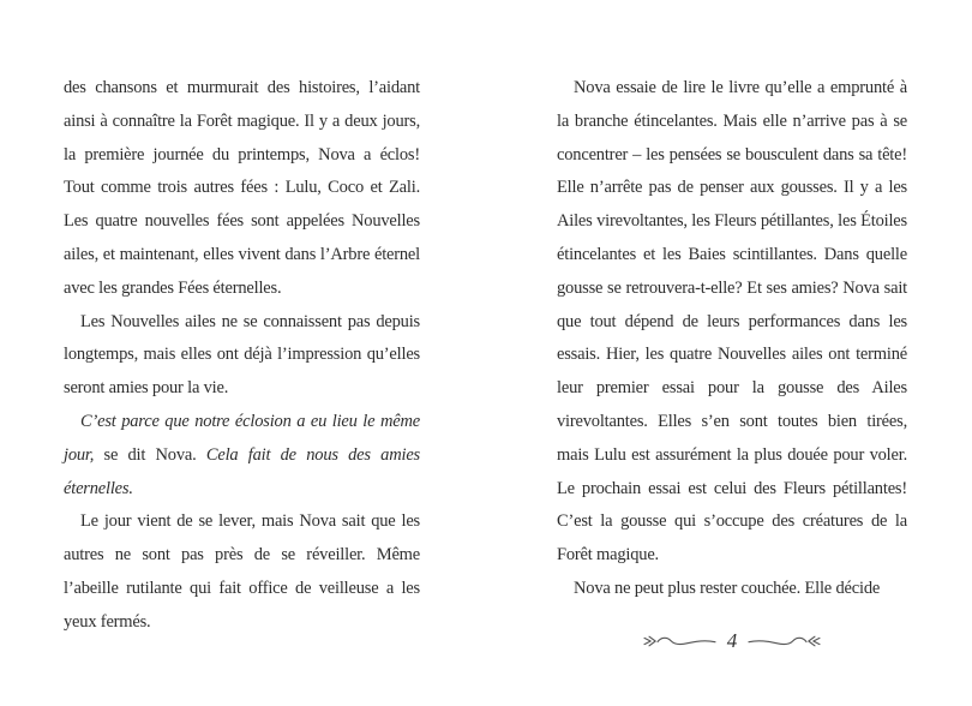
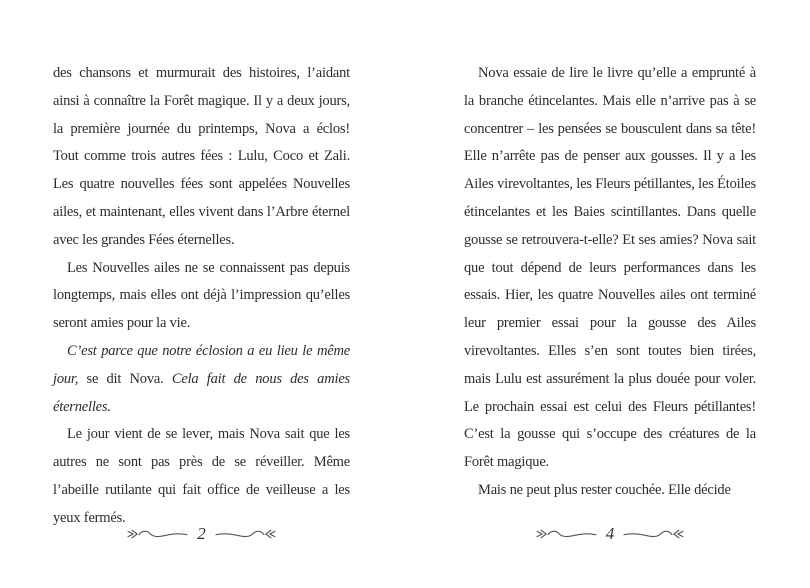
  des chansons et murmurait des histoires, l’aidant ainsi à connaître la Forêt magique. Il y a deux jours, la première journée du printemps, Nova a éclos! Tout comme trois autres fées : Lulu, Coco et Zali. Les quatre nouvelles fées sont appelées Nouvelles ailes, et maintenant, elles vivent dans l’Arbre éternel avec les grandes Fées éternelles.
  Les Nouvelles ailes ne se connaissent pas depuis longtemps, mais elles ont déjà l’impression qu’elles seront amies pour la vie.
  C’est parce que notre éclosion a eu lieu le même jour, se dit Nova. Cela fait de nous des amies éternelles.
  Le jour vient de se lever, mais Nova sait que les autres ne sont pas près de se réveiller. Même l’abeille rutilante qui fait office de veilleuse a les yeux fermés.
  Nova essaie de lire le livre qu’elle a emprunté à la branche étincelantes. Mais elle n’arrive pas à se concentrer – les pensées se bousculent dans sa tête! Elle n’arrête pas de penser aux gousses. Il y a les Ailes virevoltantes, les Fleurs pétillantes, les Étoiles étincelantes et les Baies scintillantes. Dans quelle gousse se retrouvera-t-elle? Et ses amies? Nova sait que tout dépend de leurs performances dans les essais. Hier, les quatre Nouvelles ailes ont terminé leur premier essai pour la gousse des Ailes virevoltantes. Elles s’en sont toutes bien tirées, mais Lulu est assurément la plus douée pour voler. Le prochain essai est celui des Fleurs pétillantes! C’est la gousse qui s’occupe des créatures de la Forêt magique.
- Nova ne peut plus rester couchée. Elle décide
+ Mais ne peut plus rester couchée. Elle décide
+ 2
  4
